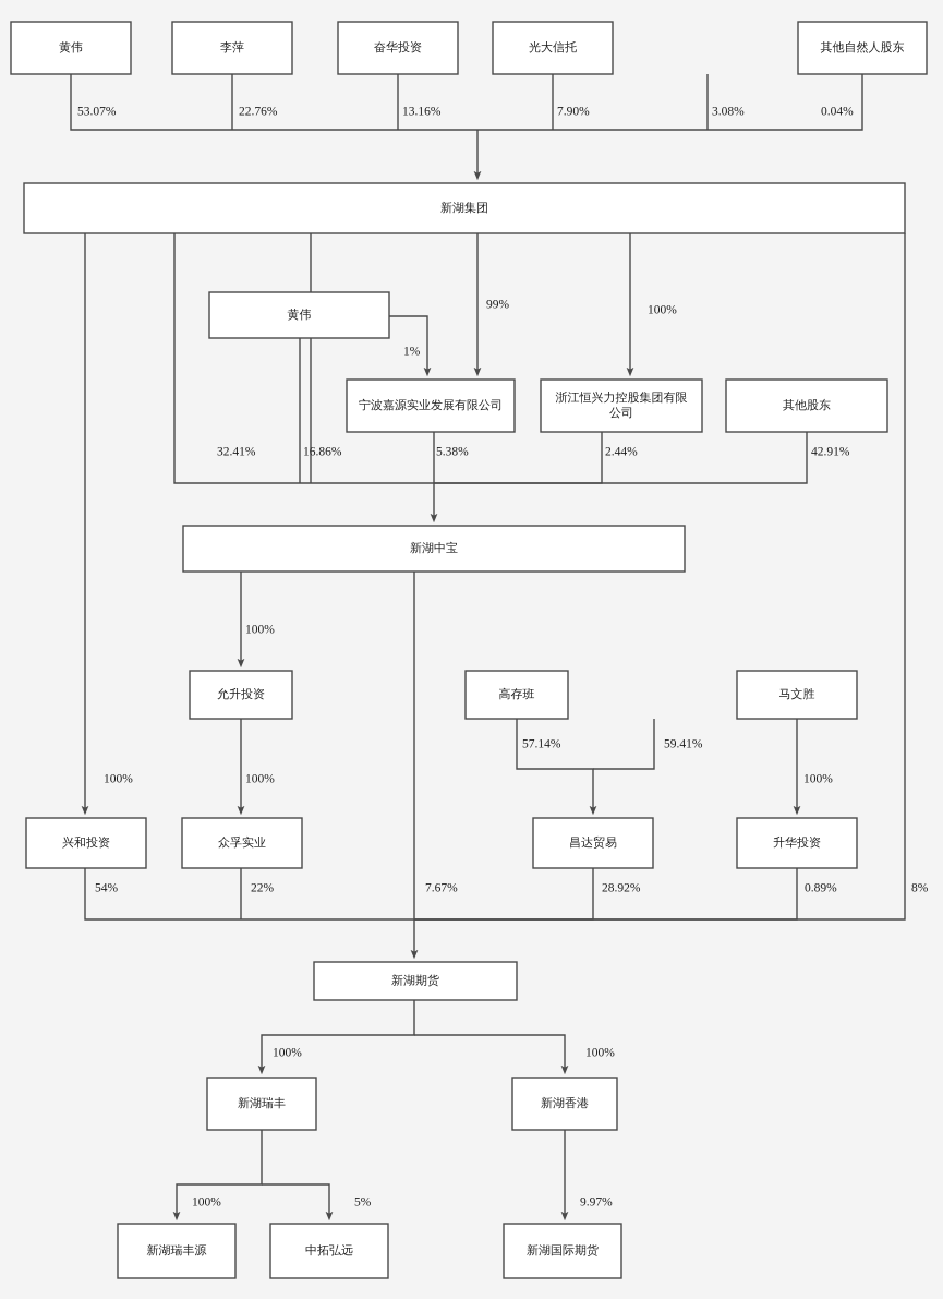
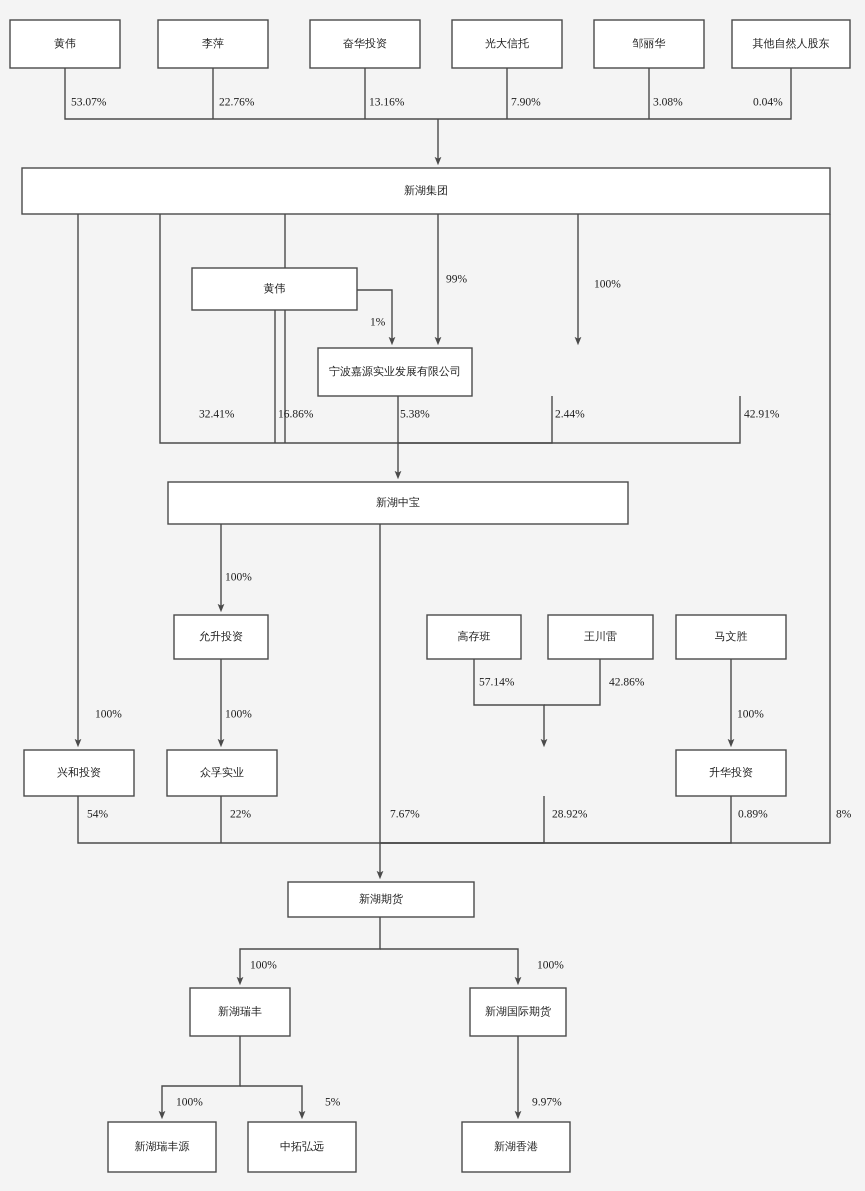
  黄伟
  李萍
  奋华投资
  光大信托
+ 邹丽华
  其他自然人股东
  新湖集团
  黄伟
  宁波嘉源实业发展有限公司
- 浙江恒兴力控股集团有限公司
- 其他股东
  新湖中宝
  允升投资
  高存班
+ 王川雷
  马文胜
  兴和投资
  众孚实业
- 昌达贸易
  升华投资
  新湖期货
  新湖瑞丰
- 新湖香港
+ 新湖国际期货
  新湖瑞丰源
  中拓弘远
- 新湖国际期货
+ 新湖香港
  53.07%
  22.76%
  13.16%
  7.90%
  3.08%
  0.04%
  99%
  100%
  1%
  32.41%
  16.86%
  5.38%
  2.44%
  42.91%
  100%
  57.14%
- 59.41%
+ 42.86%
  100%
  100%
  100%
  54%
  22%
  7.67%
  28.92%
  0.89%
  8%
  100%
  100%
  100%
  5%
  9.97%
